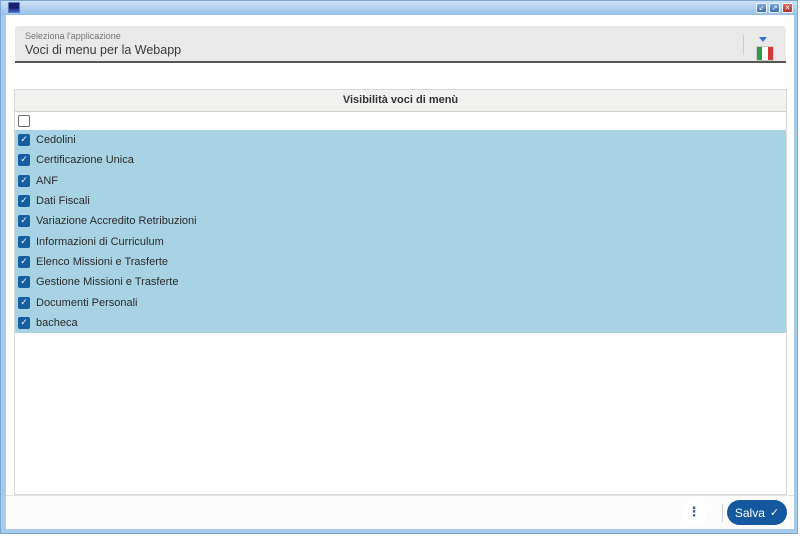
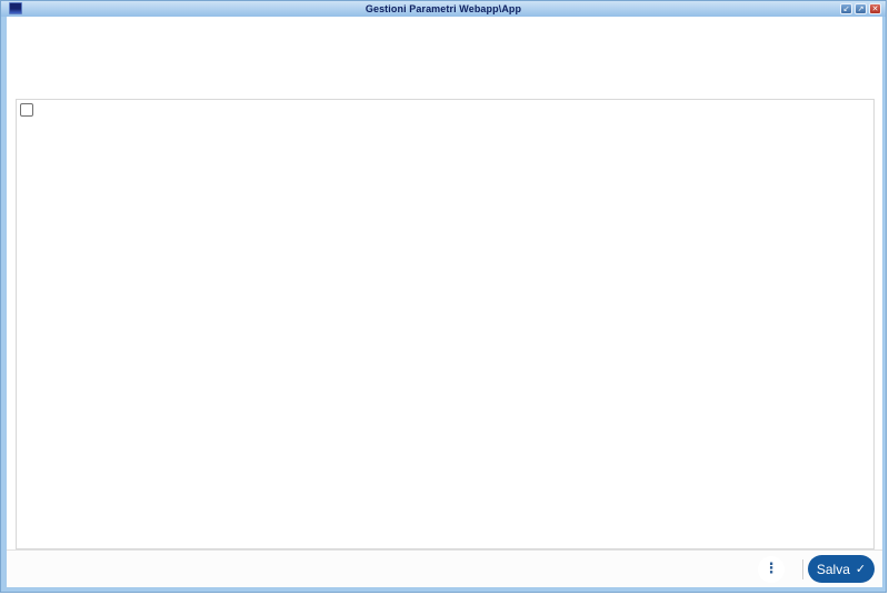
+ Gestioni Parametri Webapp\App
  ↙
  ↗
  ✕
- Seleziona l'applicazione
- Voci di menu per la Webapp
- Visibilità voci di menù
- Cedolini
- Certificazione Unica
- ANF
- Dati Fiscali
- Variazione Accredito Retribuzioni
- Informazioni di Curriculum
- Elenco Missioni e Trasferte
- Gestione Missioni e Trasferte
- Documenti Personali
- bacheca
  ⋮
  Salva
  ✓
